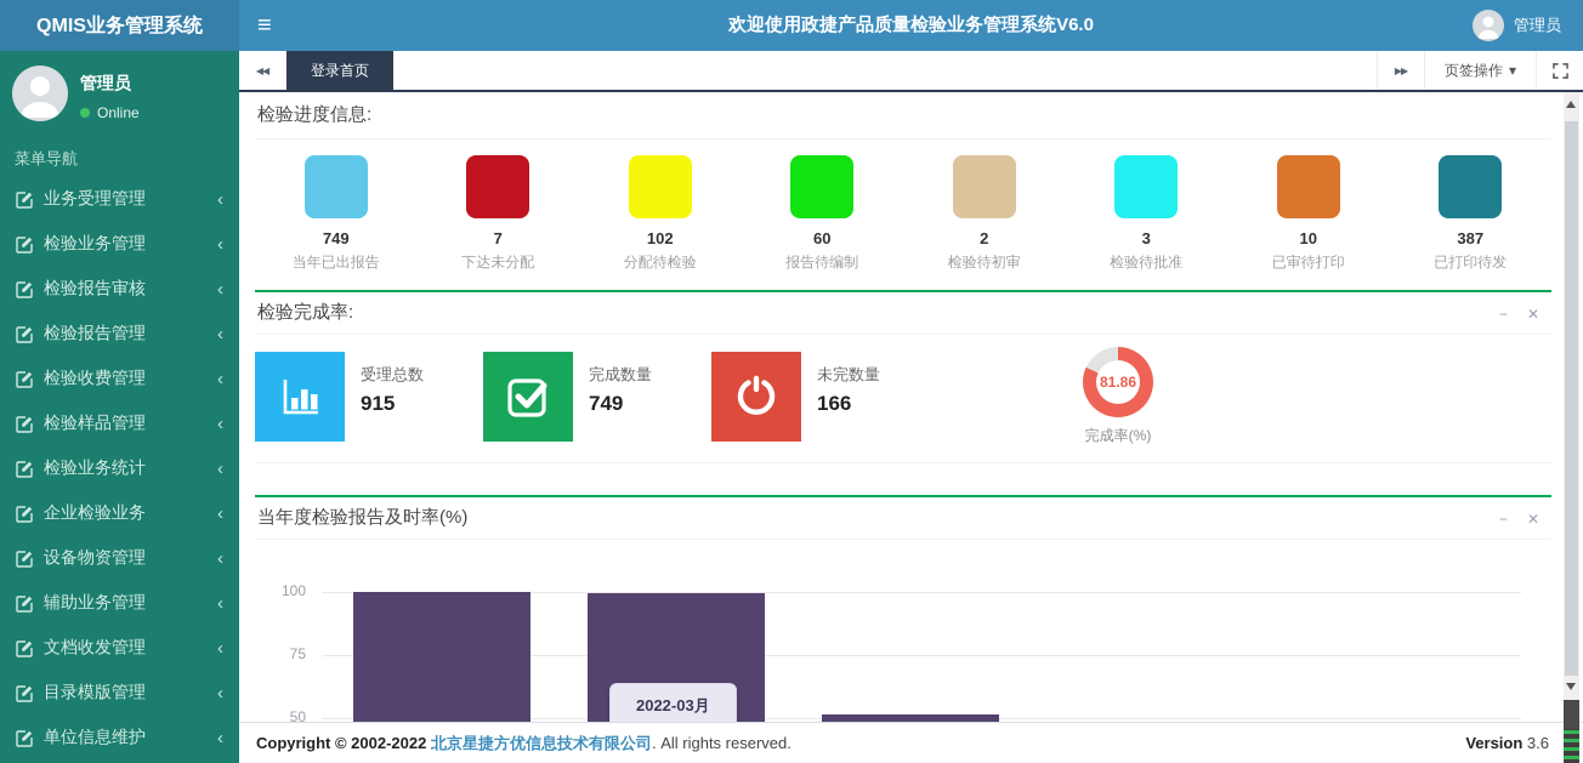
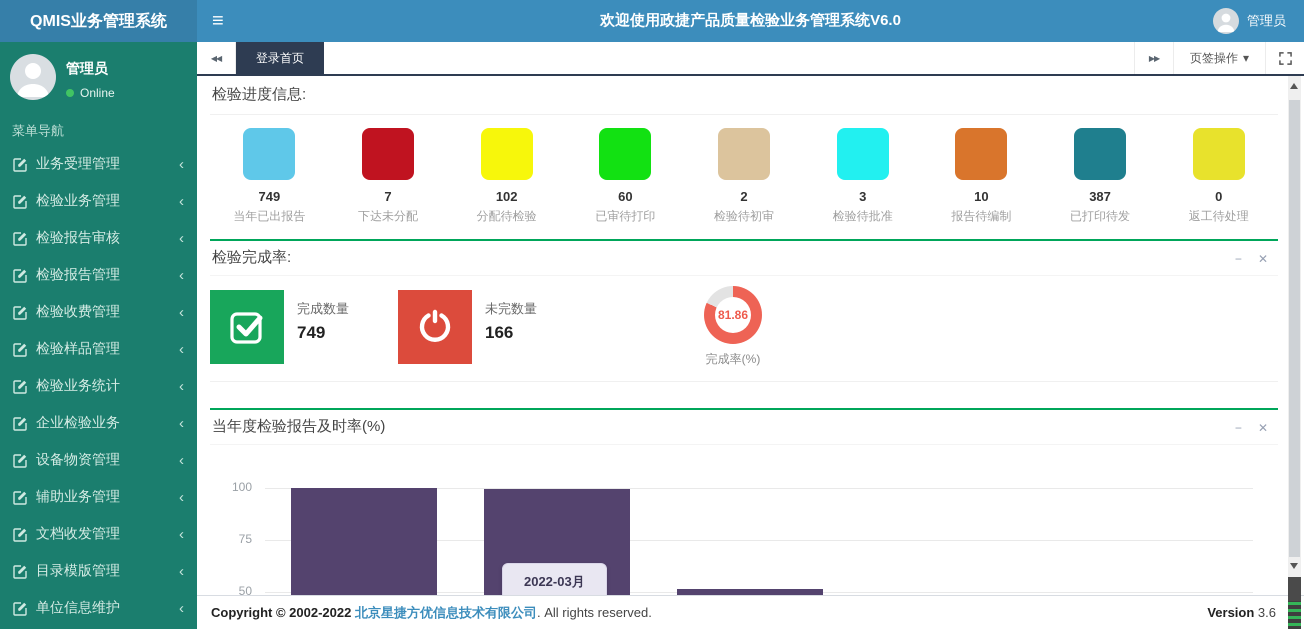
  QMIS业务管理系统
  ≡
  欢迎使用政捷产品质量检验业务管理系统V6.0
  管理员
  管理员
  Online
  菜单导航
  业务受理管理
  ‹
  检验业务管理
  ‹
  检验报告审核
  ‹
  检验报告管理
  ‹
  检验收费管理
  ‹
  检验样品管理
  ‹
  检验业务统计
  ‹
  企业检验业务
  ‹
  设备物资管理
  ‹
  辅助业务管理
  ‹
  文档收发管理
  ‹
  目录模版管理
  ‹
  单位信息维护
  ‹
  ◀◀
  登录首页
  ▶▶
  页签操作
  ▾
  检验进度信息:
  749
  当年已出报告
  7
  下达未分配
  102
  分配待检验
  60
- 报告待编制
+ 已审待打印
  2
  检验待初审
  3
  检验待批准
  10
- 已审待打印
+ 报告待编制
  387
  已打印待发
+ 0
+ 返工待处理
  检验完成率:
  −
  ✕
- 受理总数
- 915
  完成数量
  749
  未完数量
  166
  81.86
  完成率(%)
  当年度检验报告及时率(%)
  −
  ✕
  2022-03月
  100
  75
  50
  Copyright © 2002-2022 北京星捷方优信息技术有限公司. All rights reserved.
  Version 3.6
